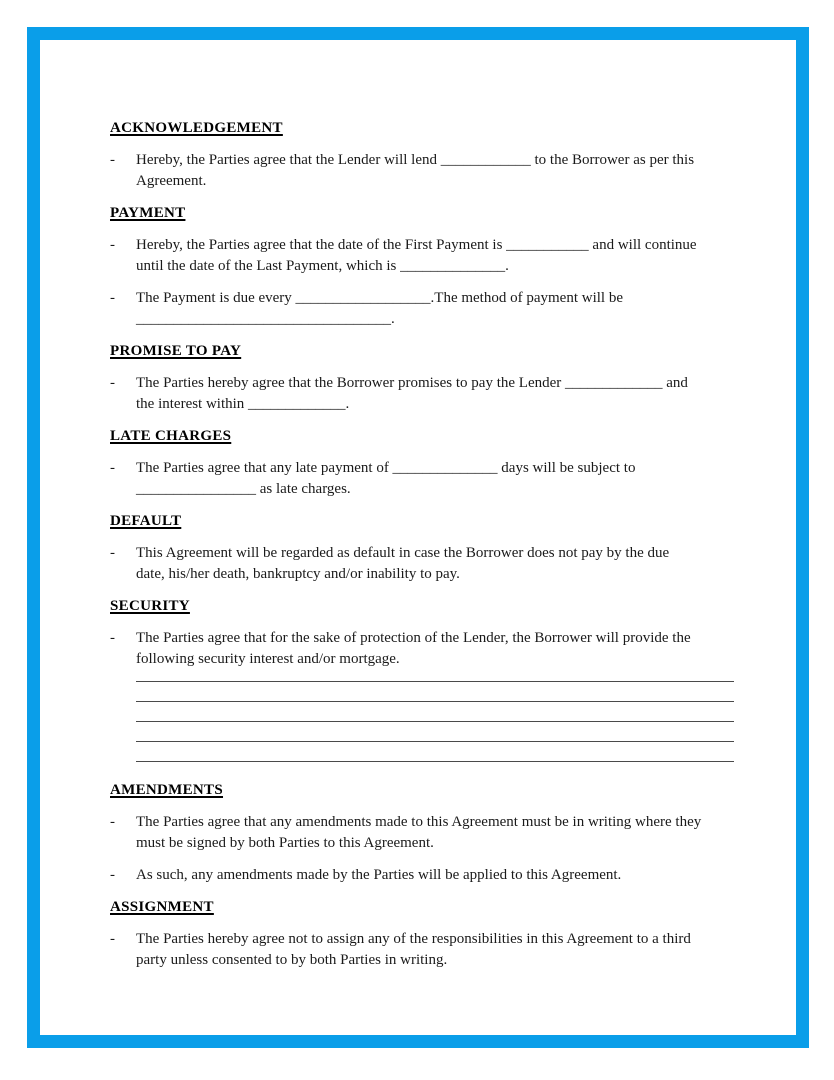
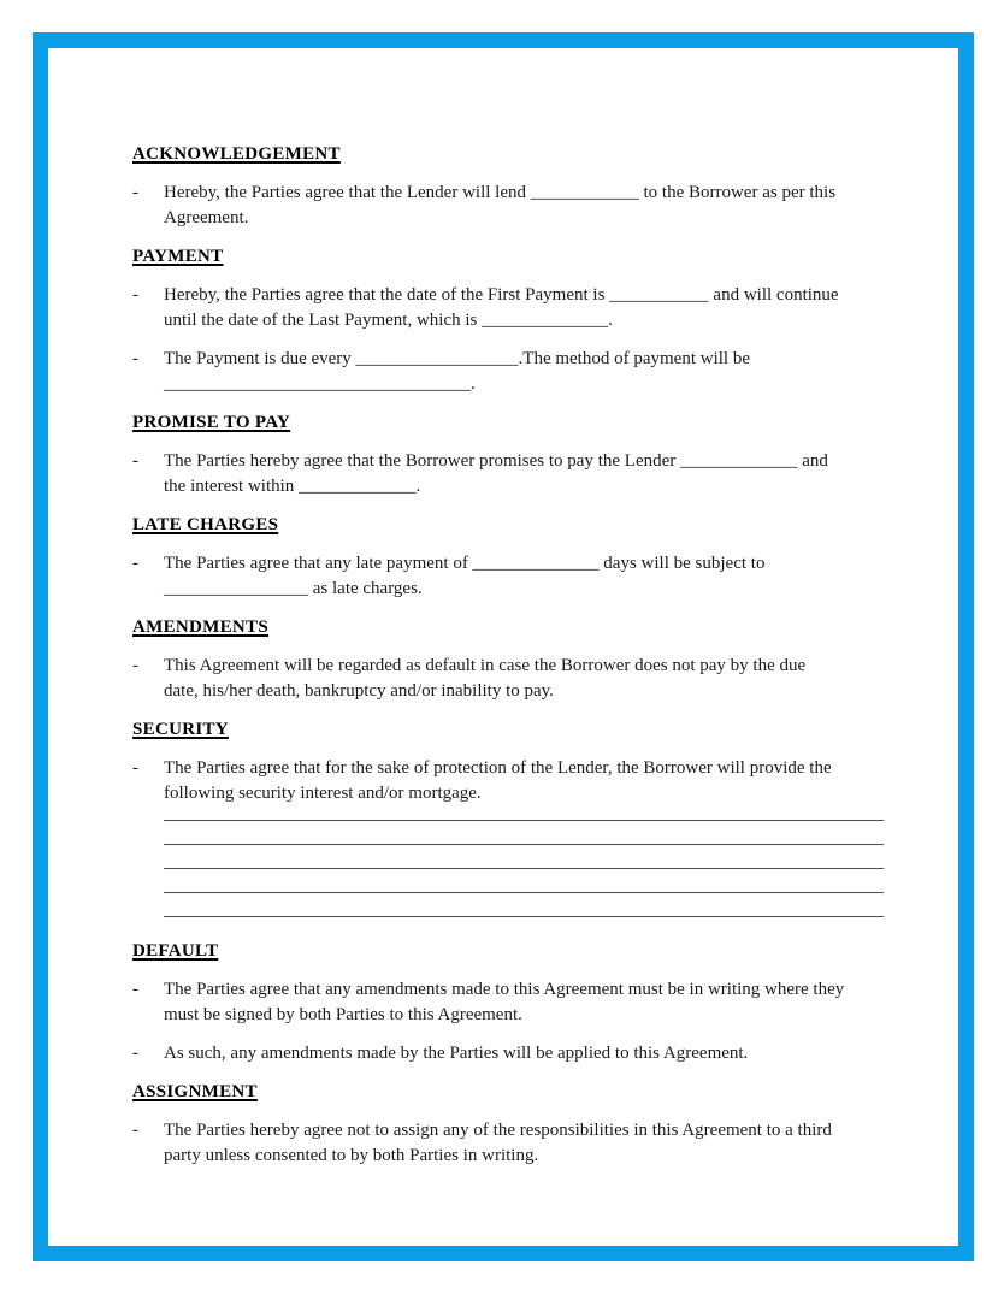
  ACKNOWLEDGEMENT
  -
  Hereby, the Parties agree that the Lender will lend ____________ to the Borrower as per this
  Agreement.
  PAYMENT
  -
  Hereby, the Parties agree that the date of the First Payment is ___________ and will continue
  until the date of the Last Payment, which is ______________.
  -
  The Payment is due every __________________.The method of payment will be
  __________________________________.
  PROMISE TO PAY
  -
  The Parties hereby agree that the Borrower promises to pay the Lender _____________ and
  the interest within _____________.
  LATE CHARGES
  -
  The Parties agree that any late payment of ______________ days will be subject to
  ________________ as late charges.
- DEFAULT
+ AMENDMENTS
  -
  This Agreement will be regarded as default in case the Borrower does not pay by the due
  date, his/her death, bankruptcy and/or inability to pay.
  SECURITY
  -
  The Parties agree that for the sake of protection of the Lender, the Borrower will provide the
  following security interest and/or mortgage.
- AMENDMENTS
+ DEFAULT
  -
  The Parties agree that any amendments made to this Agreement must be in writing where they
  must be signed by both Parties to this Agreement.
  -
  As such, any amendments made by the Parties will be applied to this Agreement.
  ASSIGNMENT
  -
  The Parties hereby agree not to assign any of the responsibilities in this Agreement to a third
  party unless consented to by both Parties in writing.
